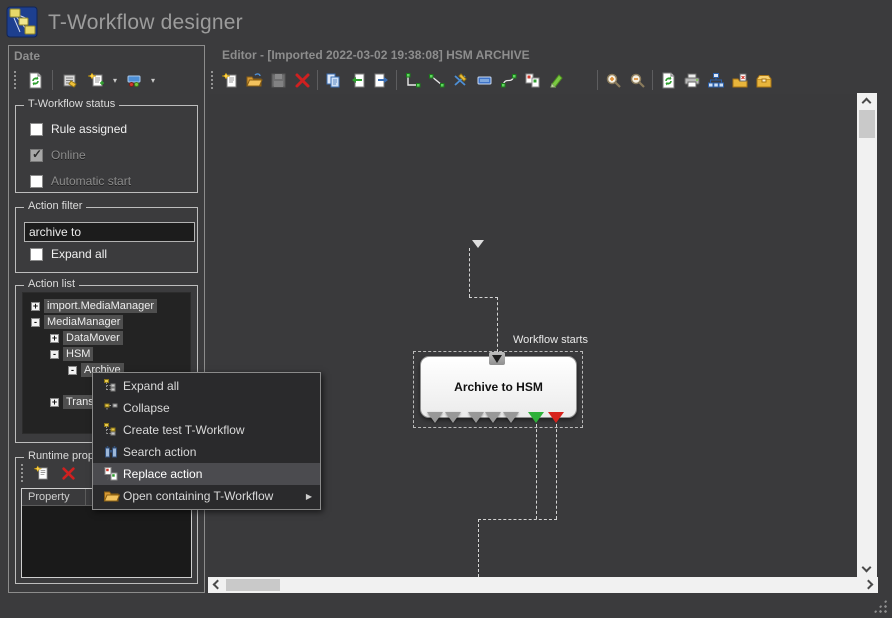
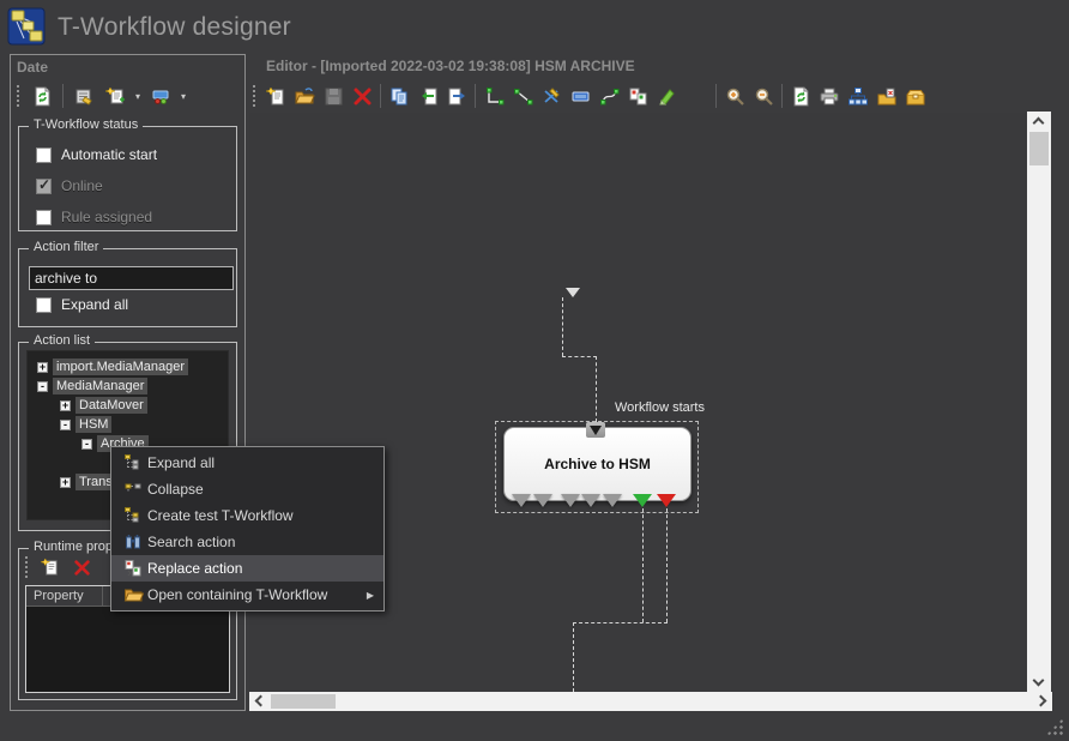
  T-Workflow designer
  Date
  ▾
  ▾
  T-Workflow status
- Rule assigned
+ Automatic start
  Online
- Automatic start
+ Rule assigned
  Action filter
  archive to
  Expand all
  Action list
  +
  import.MediaManager
  -
  MediaManager
  +
  DataMover
  -
  HSM
  -
  Archive
  +
  Trans
  Runtime prop
  Property
  Editor - [Imported 2022-03-02 19:38:08] HSM ARCHIVE
  Workflow starts
  Archive to HSM
  Expand all
  Collapse
  Create test T-Workflow
  Search action
  Replace action
  Open containing T-Workflow
  ▶
